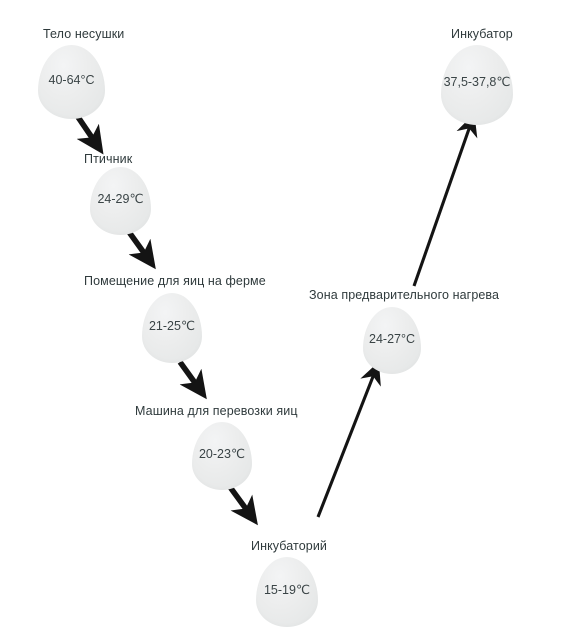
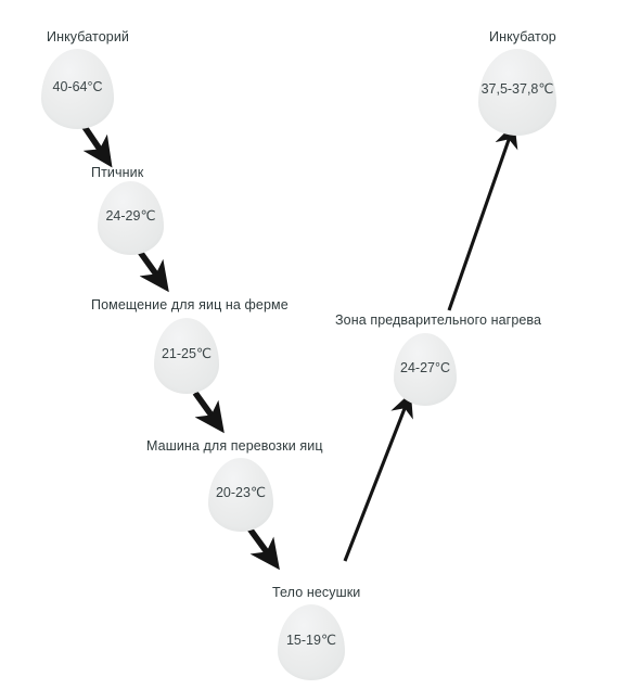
- Тело несушки
+ Инкубаторий
  40-64°C
  Птичник
  24-29℃
  Помещение для яиц на ферме
  21-25℃
  Машина для перевозки яиц
  20-23℃
- Инкубаторий
+ Тело несушки
  15-19℃
  Зона предварительного нагрева
  24-27°C
  Инкубатор
  37,5-37,8℃
